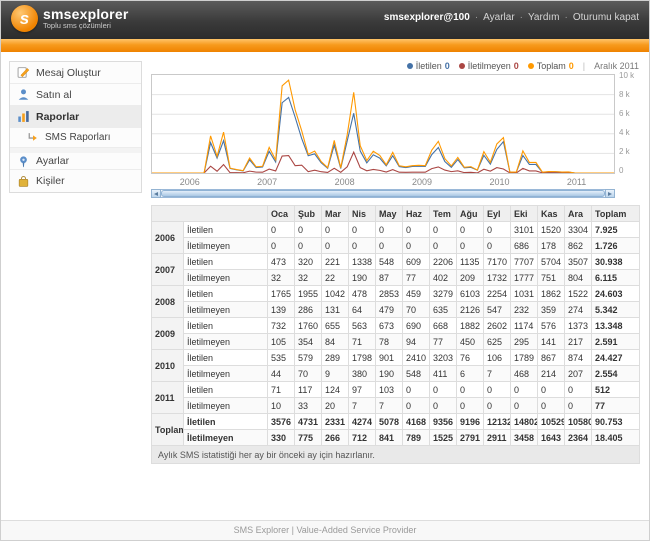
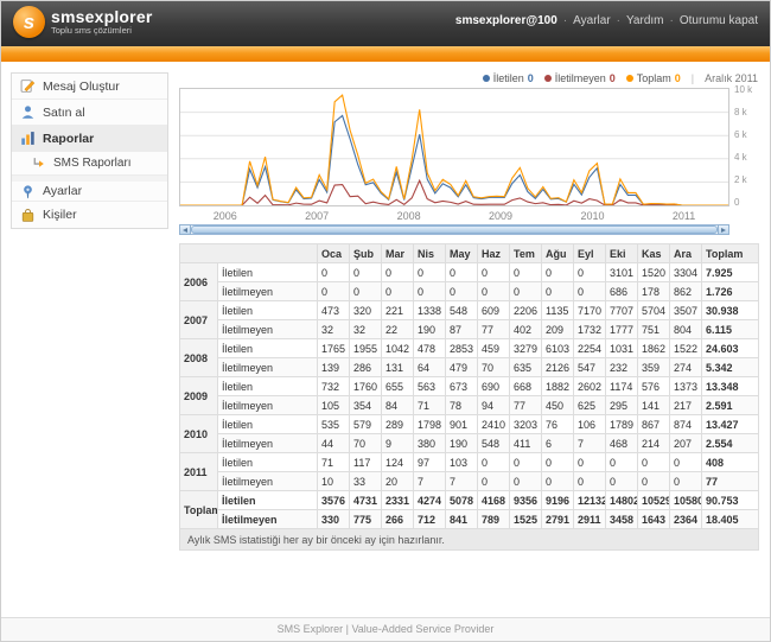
  s
  smsexplorer
  Toplu sms çözümleri
  smsexplorer@100
  ·
  Ayarlar
  ·
  Yardım
  ·
  Oturumu kapat
  Mesaj Oluştur
  Satın al
  Raporlar
  SMS Raporları
  Ayarlar
  Kişiler
  İletilen
  0
  İletilmeyen
  0
  Toplam
  0
  |
  Aralık 2011
  10 k
  8 k
  6 k
  4 k
  2 k
  0
  2006
  2007
  2008
  2009
  2010
  2011
  	Oca	Şub	Mar	Nis	May	Haz	Tem	Ağu	Eyl	Eki	Kas	Ara	Toplam
  2006	İletilen	0	0	0	0	0	0	0	0	0	3101	1520	3304	7.925
  İletilmeyen	0	0	0	0	0	0	0	0	0	686	178	862	1.726
  2007	İletilen	473	320	221	1338	548	609	2206	1135	7170	7707	5704	3507	30.938
  İletilmeyen	32	32	22	190	87	77	402	209	1732	1777	751	804	6.115
  2008	İletilen	1765	1955	1042	478	2853	459	3279	6103	2254	1031	1862	1522	24.603
  İletilmeyen	139	286	131	64	479	70	635	2126	547	232	359	274	5.342
  2009	İletilen	732	1760	655	563	673	690	668	1882	2602	1174	576	1373	13.348
  İletilmeyen	105	354	84	71	78	94	77	450	625	295	141	217	2.591
- 2010	İletilen	535	579	289	1798	901	2410	3203	76	106	1789	867	874	24.427
+ 2010	İletilen	535	579	289	1798	901	2410	3203	76	106	1789	867	874	13.427
  İletilmeyen	44	70	9	380	190	548	411	6	7	468	214	207	2.554
- 2011	İletilen	71	117	124	97	103	0	0	0	0	0	0	0	512
+ 2011	İletilen	71	117	124	97	103	0	0	0	0	0	0	0	408
  İletilmeyen	10	33	20	7	7	0	0	0	0	0	0	0	77
  Toplam	İletilen	3576	4731	2331	4274	5078	4168	9356	9196	12132	14802	10529	10580	90.753
  İletilmeyen	330	775	266	712	841	789	1525	2791	2911	3458	1643	2364	18.405
  Aylık SMS istatistiği her ay bir önceki ay için hazırlanır.
  SMS Explorer | Value-Added Service Provider
